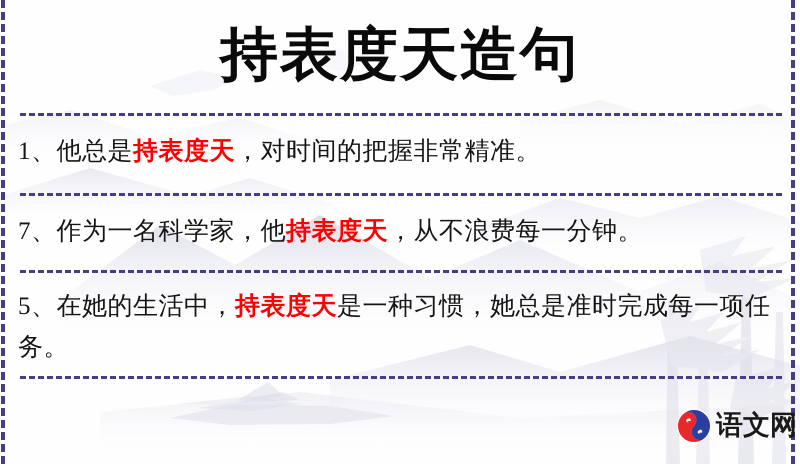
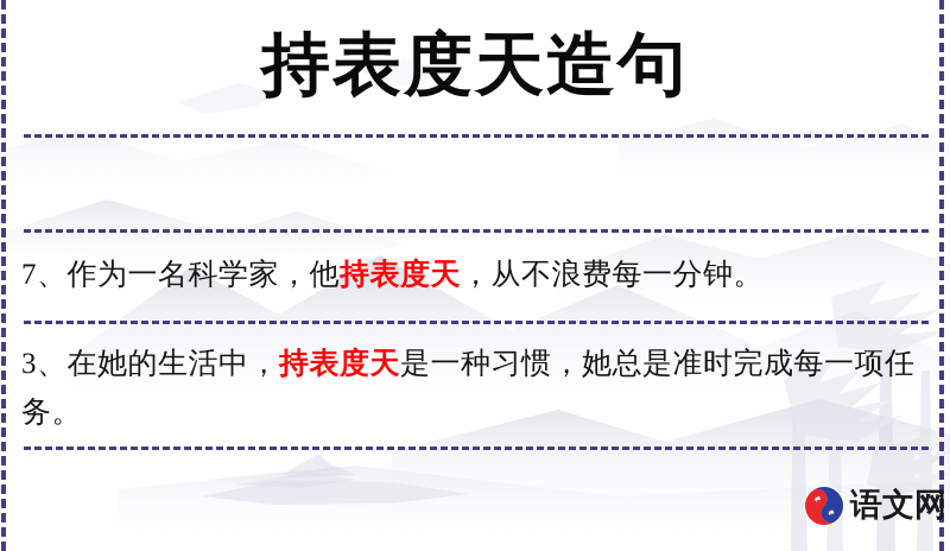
  持表度天造句
- 1、他总是持表度天，对时间的把握非常精准。
  7、作为一名科学家，他持表度天，从不浪费每一分钟。
- 5、在她的生活中，持表度天是一种习惯，她总是准时完成每一项任务。
+ 3、在她的生活中，持表度天是一种习惯，她总是准时完成每一项任务。
  语文网
